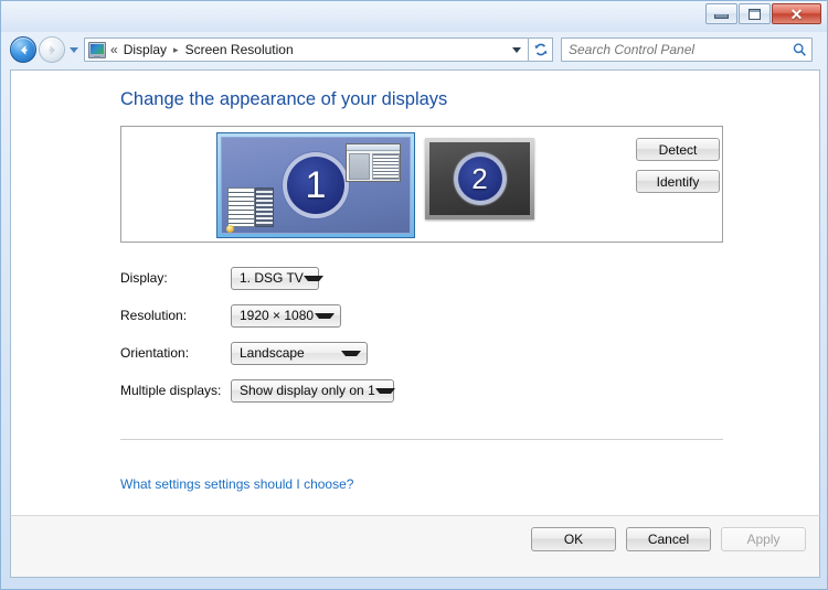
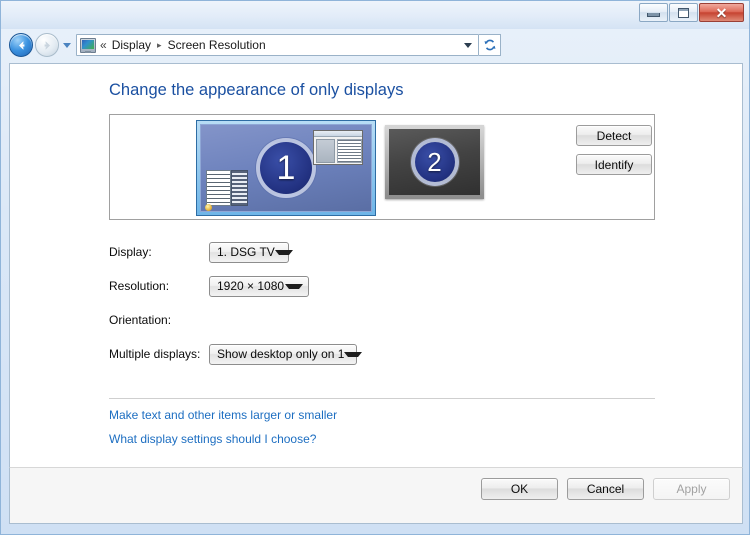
  ✕
  «
  Display
  ▸
  Screen Resolution
- Search Control Panel
- Change the appearance of your displays
+ Change the appearance of only displays
  1
  2
  Detect
  Identify
  Display:
  1. DSG TV
  Resolution:
  1920 × 1080
  Orientation:
- Landscape
  Multiple displays:
- Show display only on 1
+ Show desktop only on 1
+ Make text and other items larger or smaller
- What settings settings should I choose?
+ What display settings should I choose?
  OK
  Cancel
  Apply
